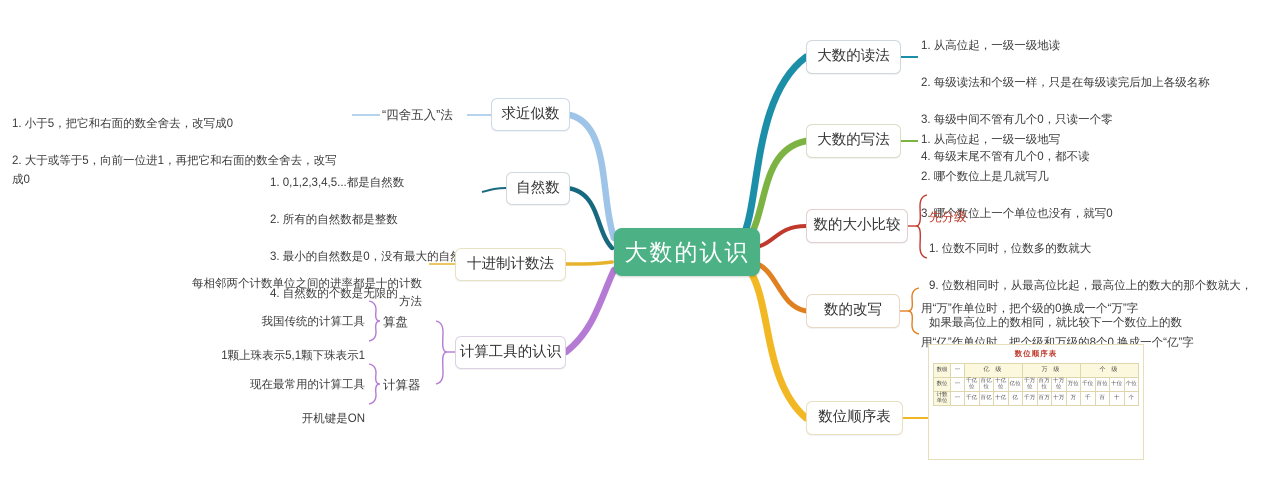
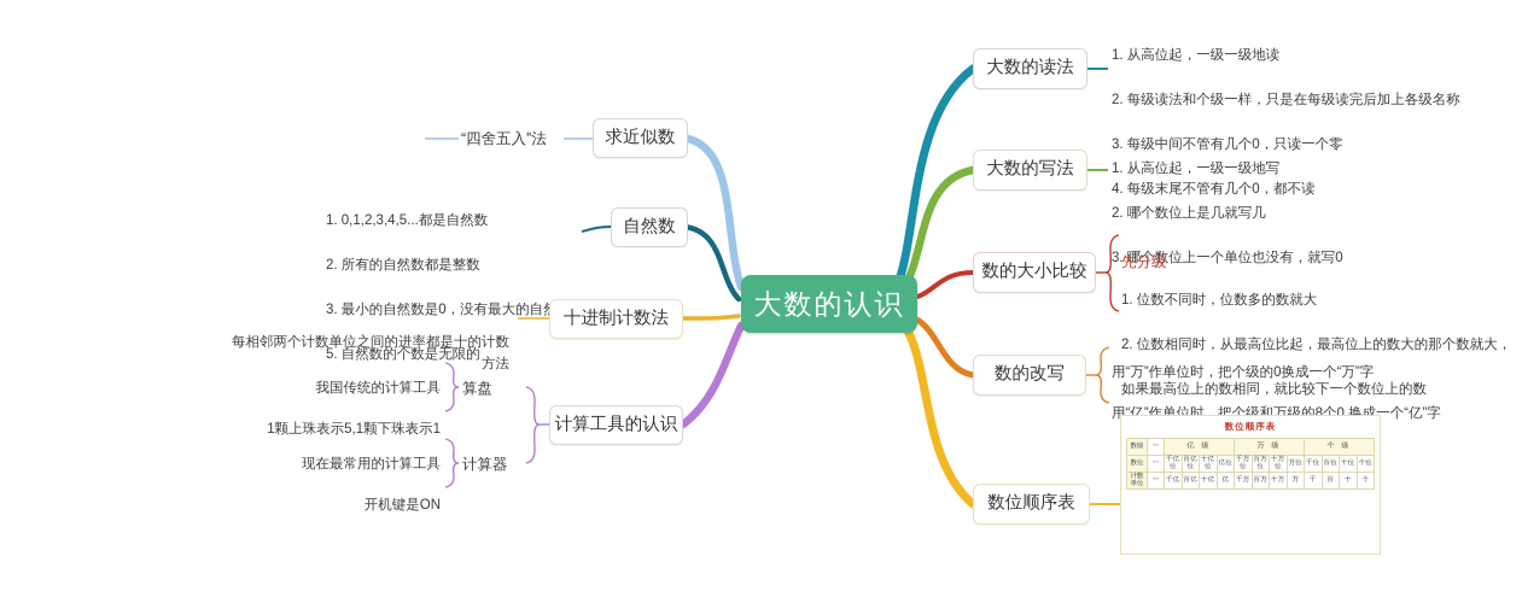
  大数的认识
  大数的读法
  1. 从高位起，一级一级地读
  2. 每级读法和个级一样，只是在每级读完后加上各级名称
  3. 每级中间不管有几个0，只读一个零
  4. 每级末尾不管有几个0，都不读
  大数的写法
  1. 从高位起，一级一级地写
  2. 哪个数位上是几就写几
  3. 哪个数位上一个单位也没有，就写0
  数的大小比较
  先分级
  1. 位数不同时，位数多的数就大
- 9. 位数相同时，从最高位比起，最高位上的数大的那个数就大，
+ 2. 位数相同时，从最高位比起，最高位上的数大的那个数就大，
  如果最高位上的数相同，就比较下一个数位上的数
  数的改写
  用“万”作单位时，把个级的0换成一个“万”字
  用“亿”作单位时，把个级和万级的8个0 换成一个“亿”字
  数位顺序表
  数位顺序表
  求近似数
  “四舍五入”法
- 1. 小于5，把它和右面的数全舍去，改写成0
- 2. 大于或等于5，向前一位进1，再把它和右面的数全舍去，改写成0
  自然数
  1. 0,1,2,3,4,5...都是自然数
  2. 所有的自然数都是整数
  3. 最小的自然数是0，没有最大的自
- 4. 自然数的个数是无限的
+ 5. 自然数的个数是无限的
  十进制计数法
  每相邻两个计数单位之间的进率都是十的计数方法
  计算工具的认识
  算盘
  计算器
  我国传统的计算工具
  1颗上珠表示5,1颗下珠表示1
  现在最常用的计算工具
  开机键是ON
